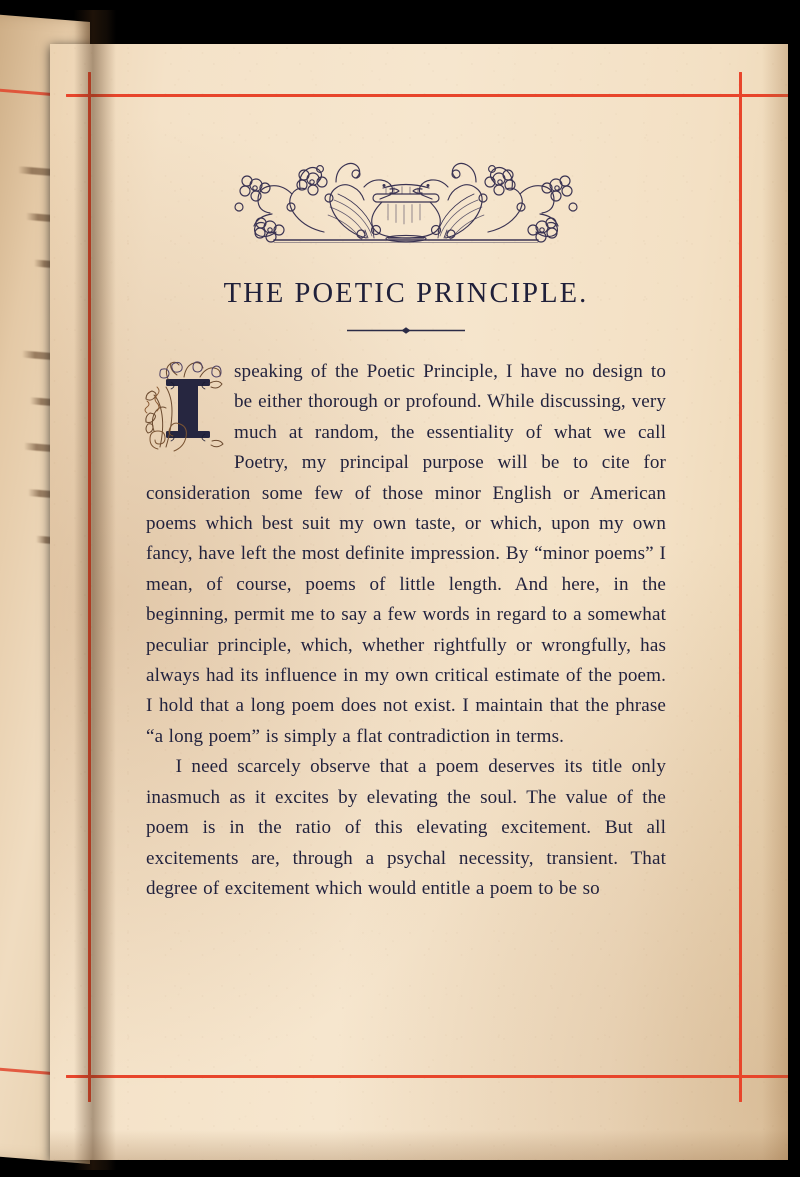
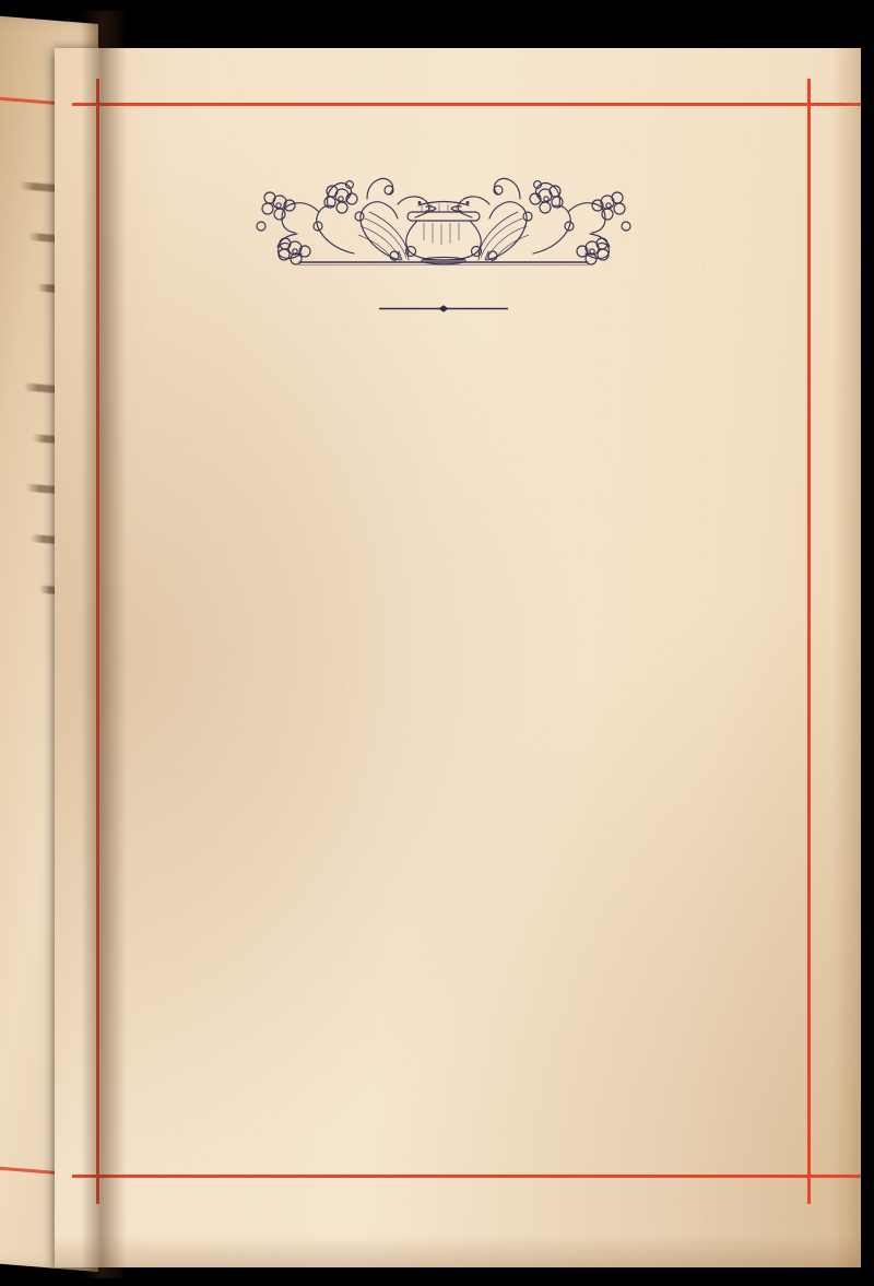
- THE POETIC PRINCIPLE.
- speaking of the Poetic Principle, I have no design to be either thorough or profound. While discussing, very much at random, the essentiality of what we call Poetry, my principal purpose will be to cite for consideration some few of those minor English or American poems which best suit my own taste, or which, upon my own fancy, have left the most definite impression. By “minor poems” I mean, of course, poems of little length. And here, in the beginning, permit me to say a few words in regard to a somewhat peculiar principle, which, whether rightfully or wrongfully, has always had its influence in my own critical estimate of the poem. I hold that a long poem does not exist. I maintain that the phrase “a long poem” is simply a flat contradiction in terms.
- I need scarcely observe that a poem deserves its title only inasmuch as it excites by elevating the soul. The value of the poem is in the ratio of this elevating excitement. But all excitements are, through a psychal necessity, transient. That degree of excitement which would entitle a poem to be so
